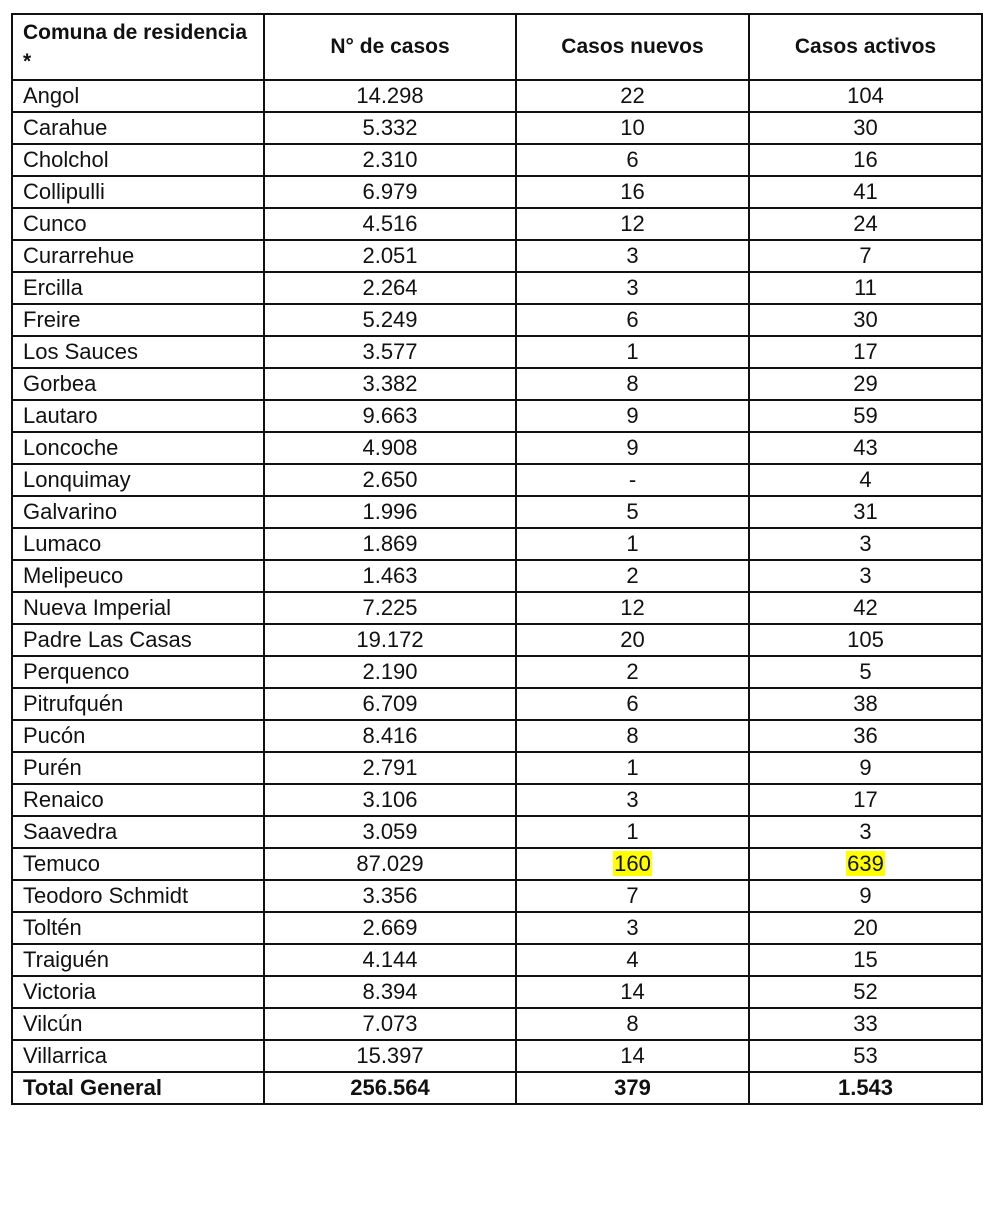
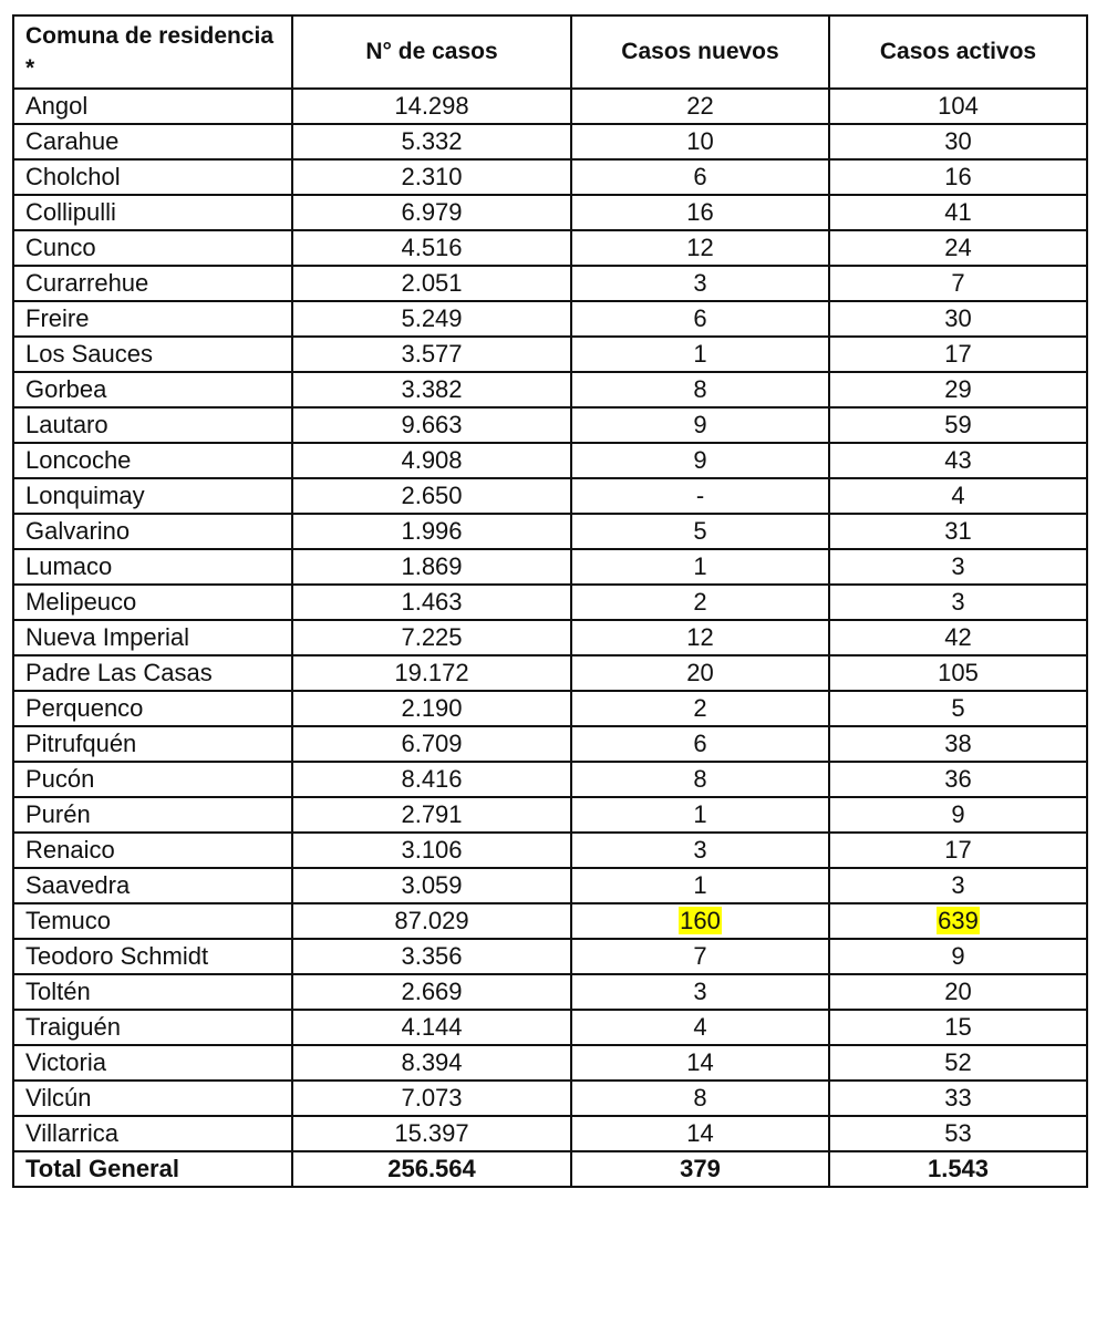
  Comuna de residencia *	N° de casos	Casos nuevos	Casos activos
  Angol	14.298	22	104
  Carahue	5.332	10	30
  Cholchol	2.310	6	16
  Collipulli	6.979	16	41
  Cunco	4.516	12	24
  Curarrehue	2.051	3	7
- Ercilla	2.264	3	11
  Freire	5.249	6	30
  Los Sauces	3.577	1	17
  Gorbea	3.382	8	29
  Lautaro	9.663	9	59
  Loncoche	4.908	9	43
  Lonquimay	2.650	-	4
  Galvarino	1.996	5	31
  Lumaco	1.869	1	3
  Melipeuco	1.463	2	3
  Nueva Imperial	7.225	12	42
  Padre Las Casas	19.172	20	105
  Perquenco	2.190	2	5
  Pitrufquén	6.709	6	38
  Pucón	8.416	8	36
  Purén	2.791	1	9
  Renaico	3.106	3	17
  Saavedra	3.059	1	3
  Temuco	87.029	160	639
  Teodoro Schmidt	3.356	7	9
  Toltén	2.669	3	20
  Traiguén	4.144	4	15
  Victoria	8.394	14	52
  Vilcún	7.073	8	33
  Villarrica	15.397	14	53
  Total General	256.564	379	1.543
